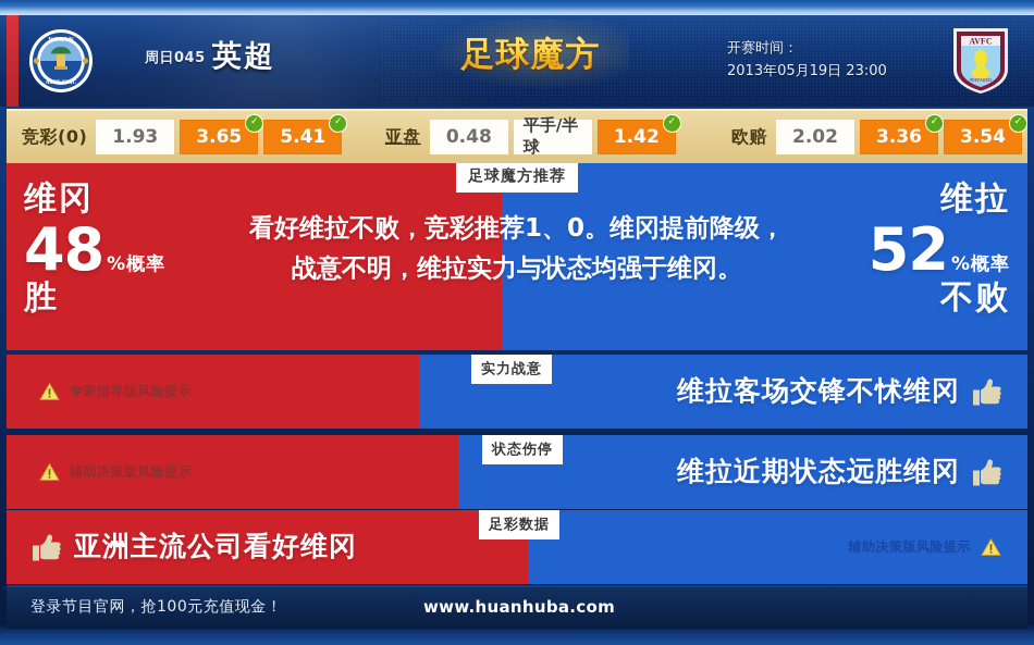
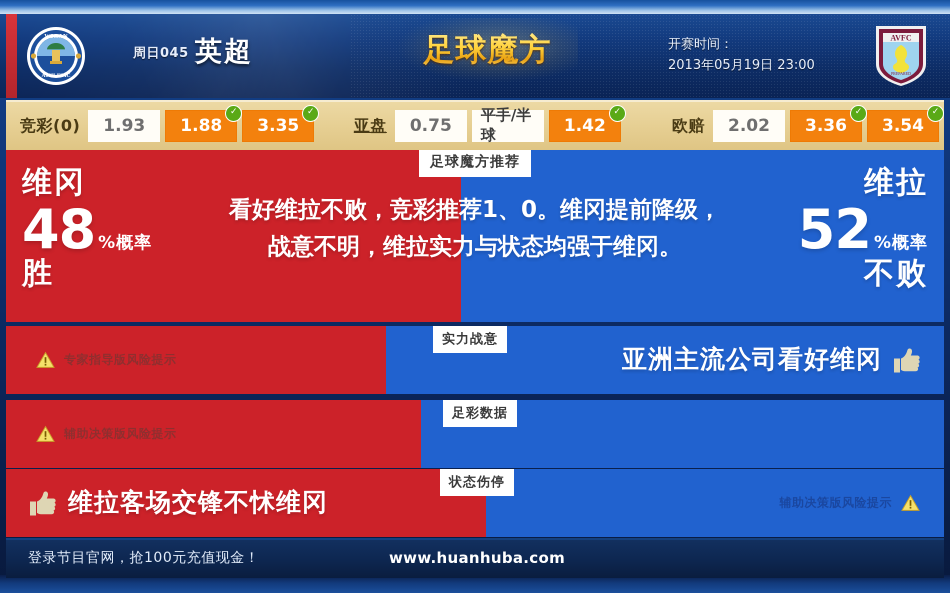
  AVFC
  周日045
  英超
  足球魔方
  开赛时间：
  2013年05月19日 23:00
  竞彩(0)
  1.93
- 3.65
+ 1.88
  ✓
- 5.41
+ 3.35
  ✓
  亚盘
- 0.48
+ 0.75
  平手/半球
  1.42
  ✓
  欧赔
  2.02
  3.36
  ✓
  3.54
  ✓
  维冈
  48
  %概率
  胜
  维拉
  52
  %概率
  不败
  足球魔方推荐
  看好维拉不败，竞彩推荐1、0。维冈提前降级，战意不明，维拉实力与状态均强于维冈。
  实力战意
  专家指导版风险提示
- 维拉客场交锋不怵维冈
+ 亚洲主流公司看好维冈
- 状态伤停
+ 足彩数据
  辅助决策版风险提示
- 维拉近期状态远胜维冈
- 足彩数据
+ 状态伤停
- 亚洲主流公司看好维冈
+ 维拉客场交锋不怵维冈
  辅助决策版风险提示
  登录节目官网，抢100元充值现金！
  www.huanhuba.com
